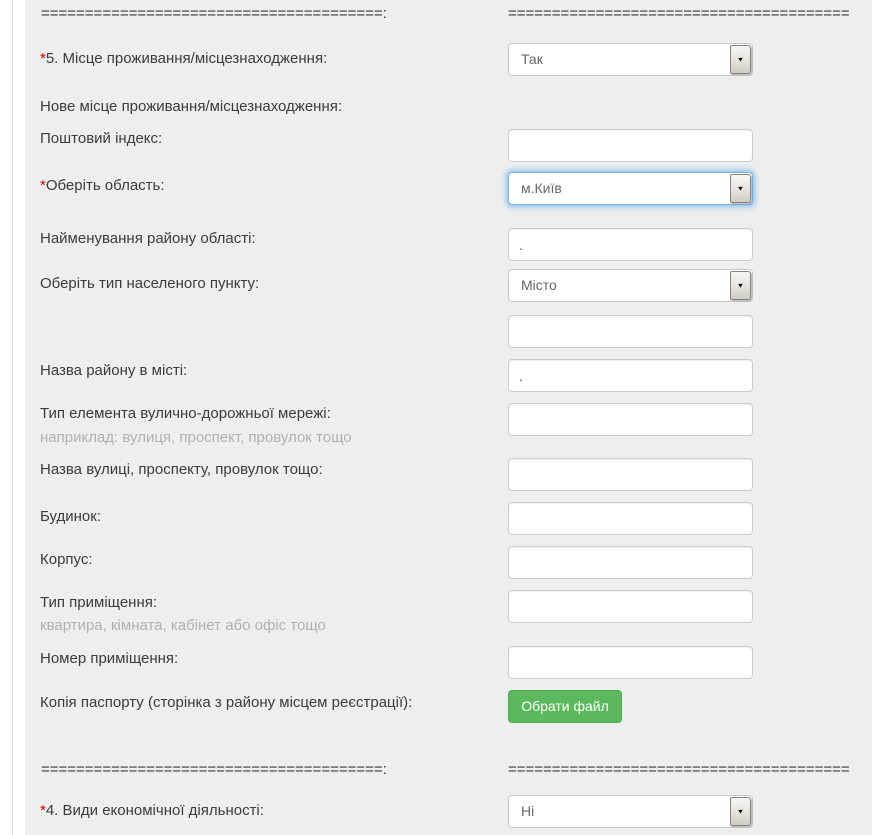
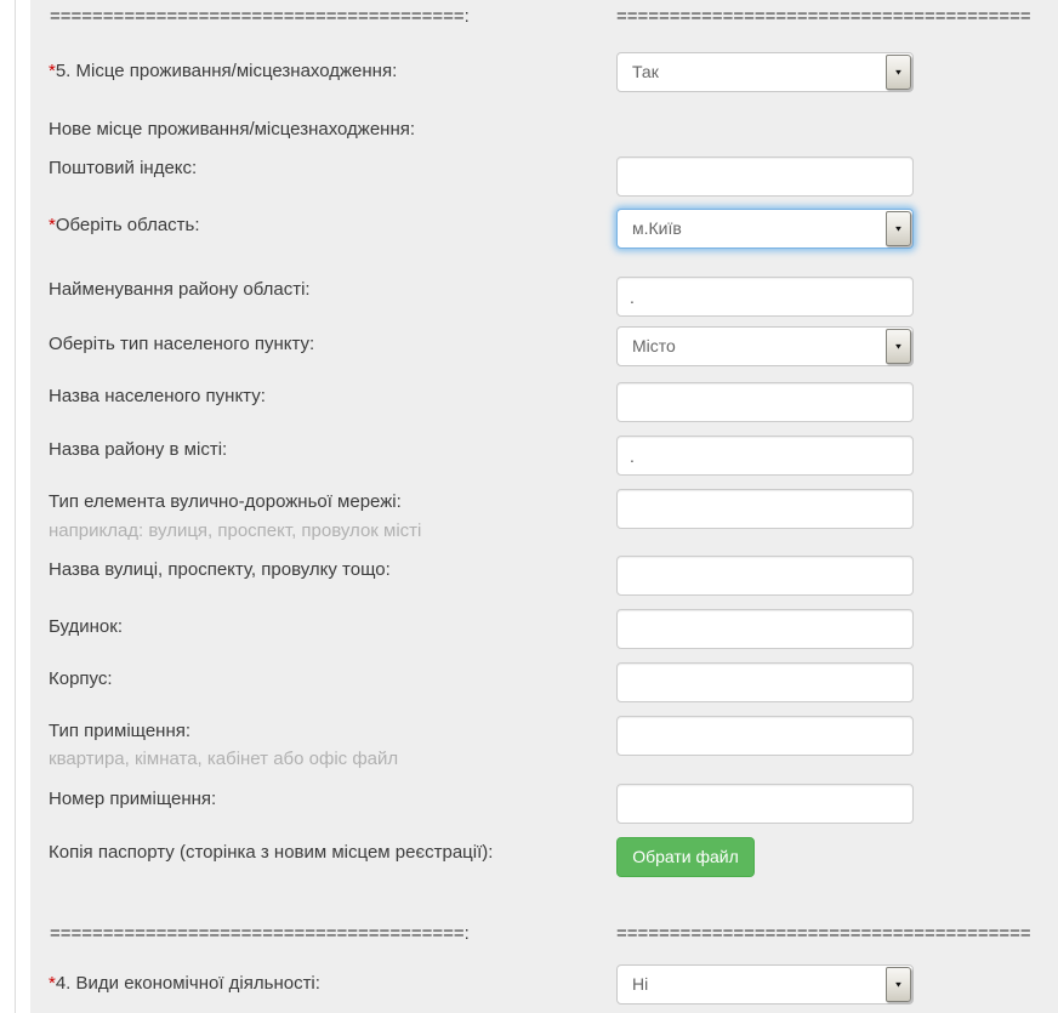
  =======================================:
  =======================================
  *5. Місце проживання/місцезнаходження:
  Так
  Нове місце проживання/місцезнаходження:
  Поштовий індекс:
  *Оберіть область:
  м.Київ
  Найменування району області:
  .
  Оберіть тип населеного пункту:
  Місто
+ Назва населеного пункту:
  Назва району в місті:
  .
  Тип елемента вулично-дорожньої мережі:
- наприклад: вулиця, проспект, провулок тощо
+ наприклад: вулиця, проспект, провулок місті
- Назва вулиці, проспекту, провулок тощо:
+ Назва вулиці, проспекту, провулку тощо:
  Будинок:
  Корпус:
  Тип приміщення:
- квартира, кімната, кабінет або офіс тощо
+ квартира, кімната, кабінет або офіс файл
  Номер приміщення:
- Копія паспорту (сторінка з району місцем реєстрації):
+ Копія паспорту (сторінка з новим місцем реєстрації):
  Обрати файл
  =======================================:
  =======================================
  *4. Види економічної діяльності:
  Ні
